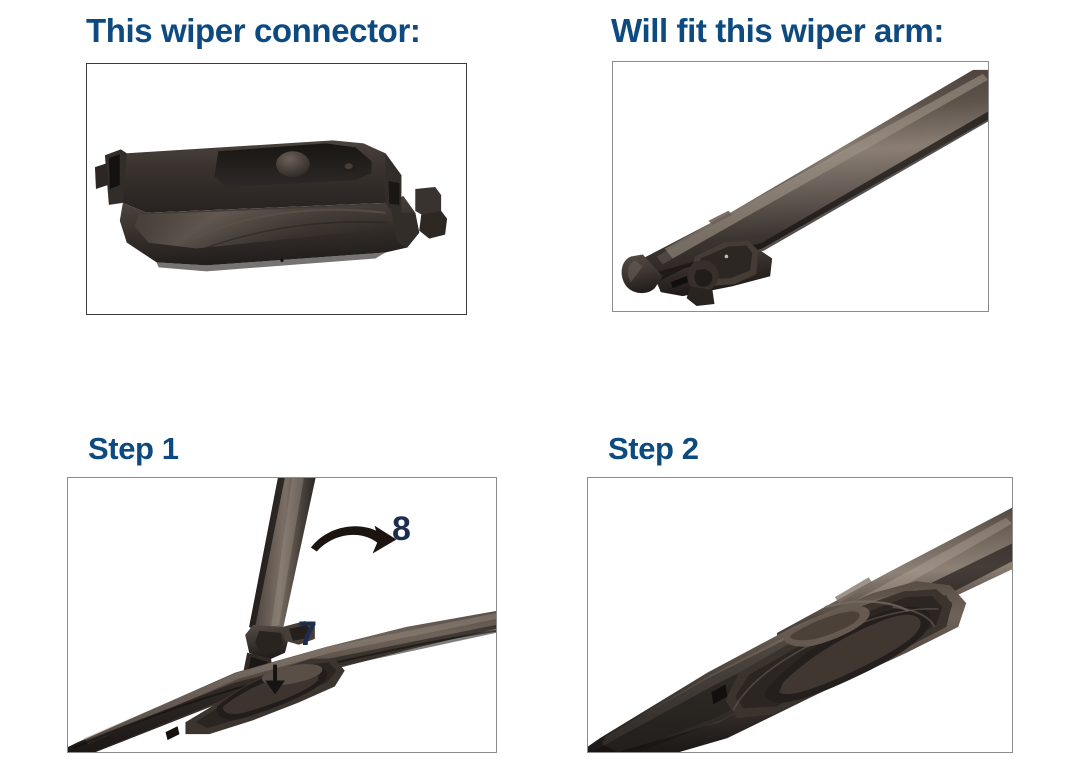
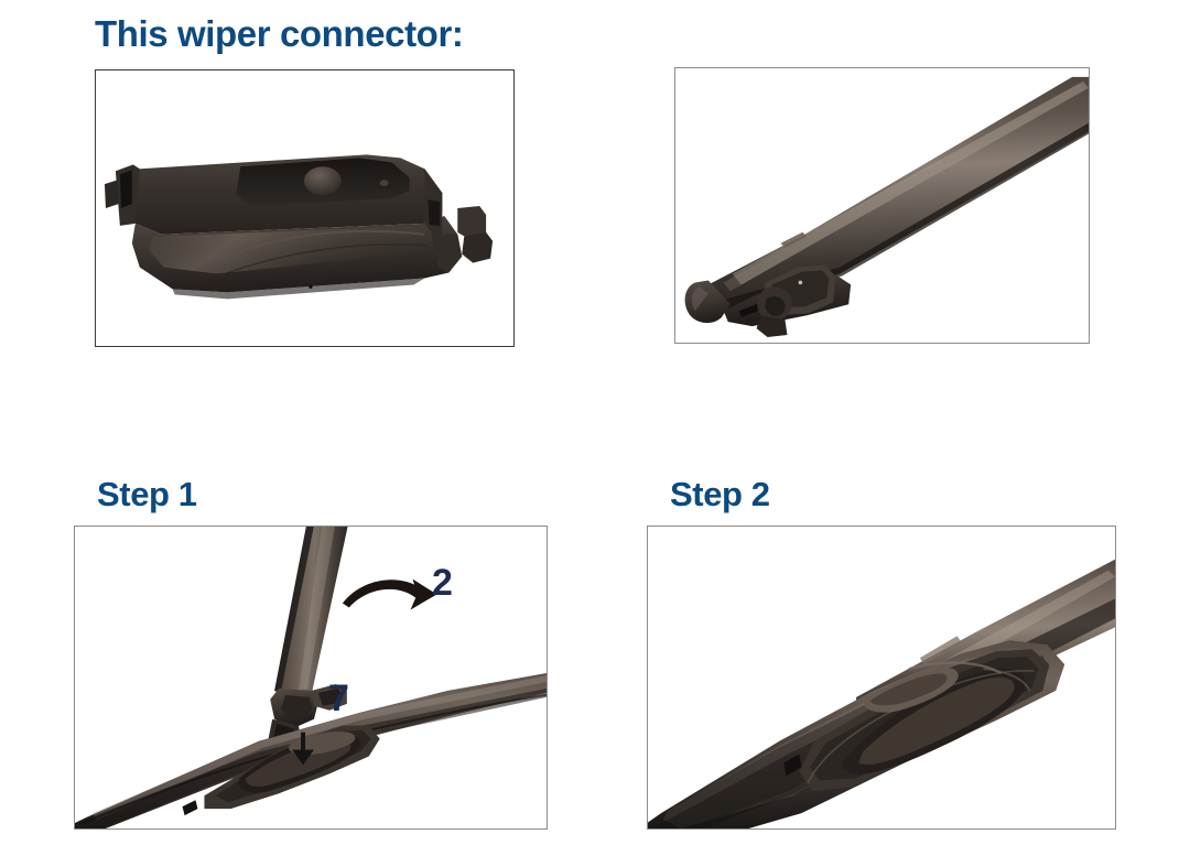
  This wiper connector:
- Will fit this wiper arm:
  Step 1
  7
- 8
+ 2
  Step 2
